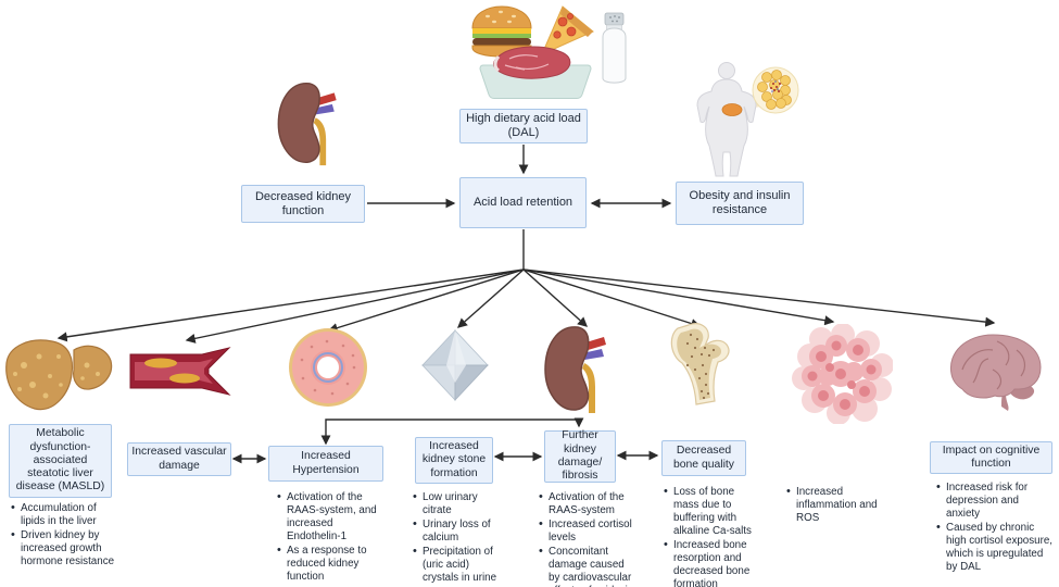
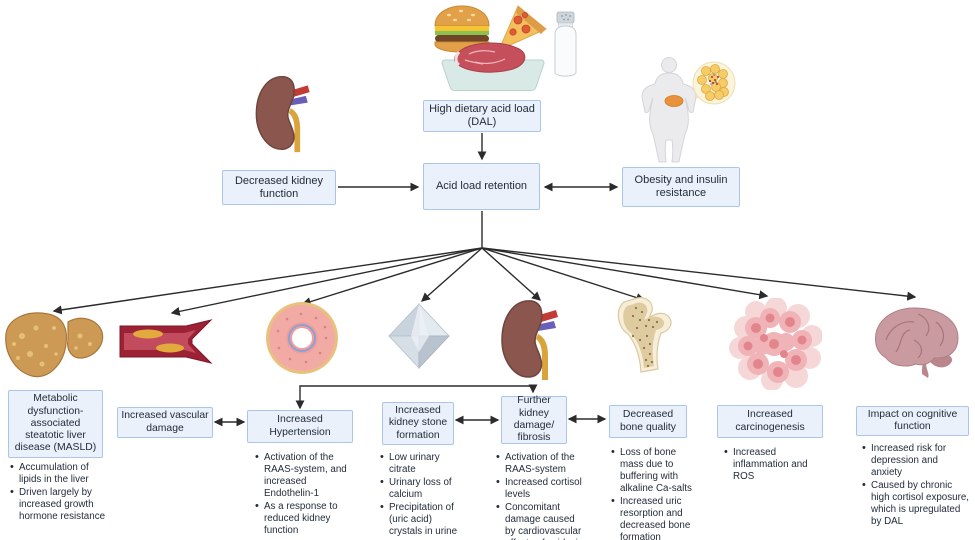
  High dietary acid load (DAL)
  Decreased kidney function
  Acid load retention
  Obesity and insulin resistance
  Metabolic dysfunction-associated steatotic liver disease (MASLD)
  Accumulation of lipids in the liver
- Driven kidney by increased growth hormone resistance
+ Driven largely by increased growth hormone resistance
  Increased vascular damage
  Increased Hypertension
  Activation of the RAAS-system, and increased Endothelin-1
  As a response to reduced kidney function
  Increased kidney stone formation
  Low urinary citrate
  Urinary loss of calcium
  Precipitation of (uric acid) crystals in urine
  Further kidney damage/ fibrosis
  Activation of the RAAS-system
  Increased cortisol levels
  Decreased bone quality
  Loss of bone mass due to buffering with alkaline Ca-salts
- Increased bone resorption and decreased bone formation
+ Increased uric resorption and decreased bone formation
+ Increased carcinogenesis
  Increased inflammation and ROS
  Impact on cognitive function
  Increased risk for depression and anxiety
  Caused by chronic high cortisol exposure, which is upregulated by DAL
